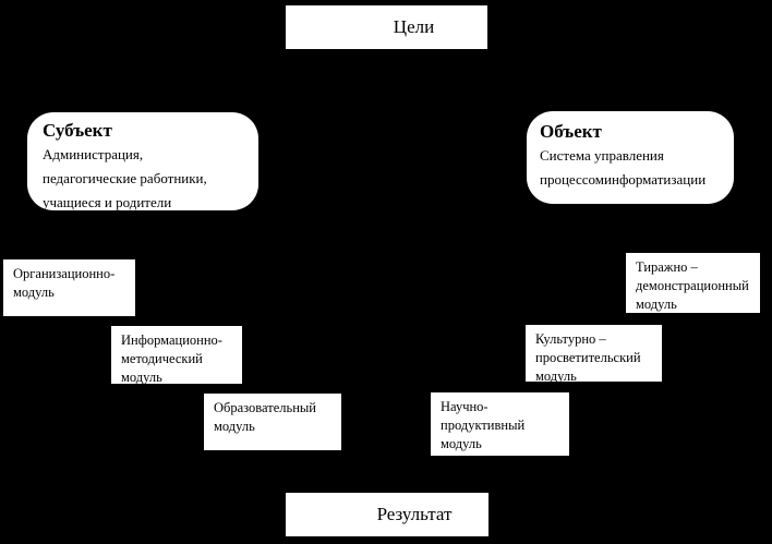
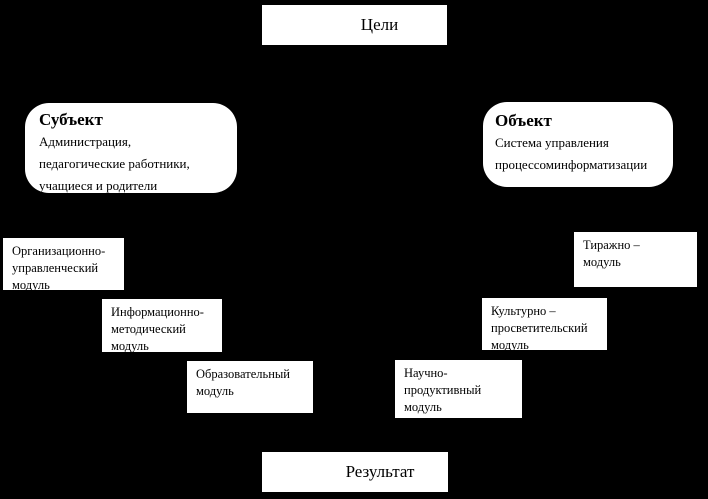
  Цели
  Субъект
  Администрация,
  педагогические работники,
  учащиеся и родители
  Объект
  Система управления
  процессоминформатизации
  Организационно-
+ управленческий
  модуль
  Информационно-
  методический
  модуль
  Образовательный
  модуль
  Научно-
  продуктивный
  модуль
  Культурно –
  просветительский
  модуль
  Тиражно –
- демонстрационный
  модуль
  Результат
